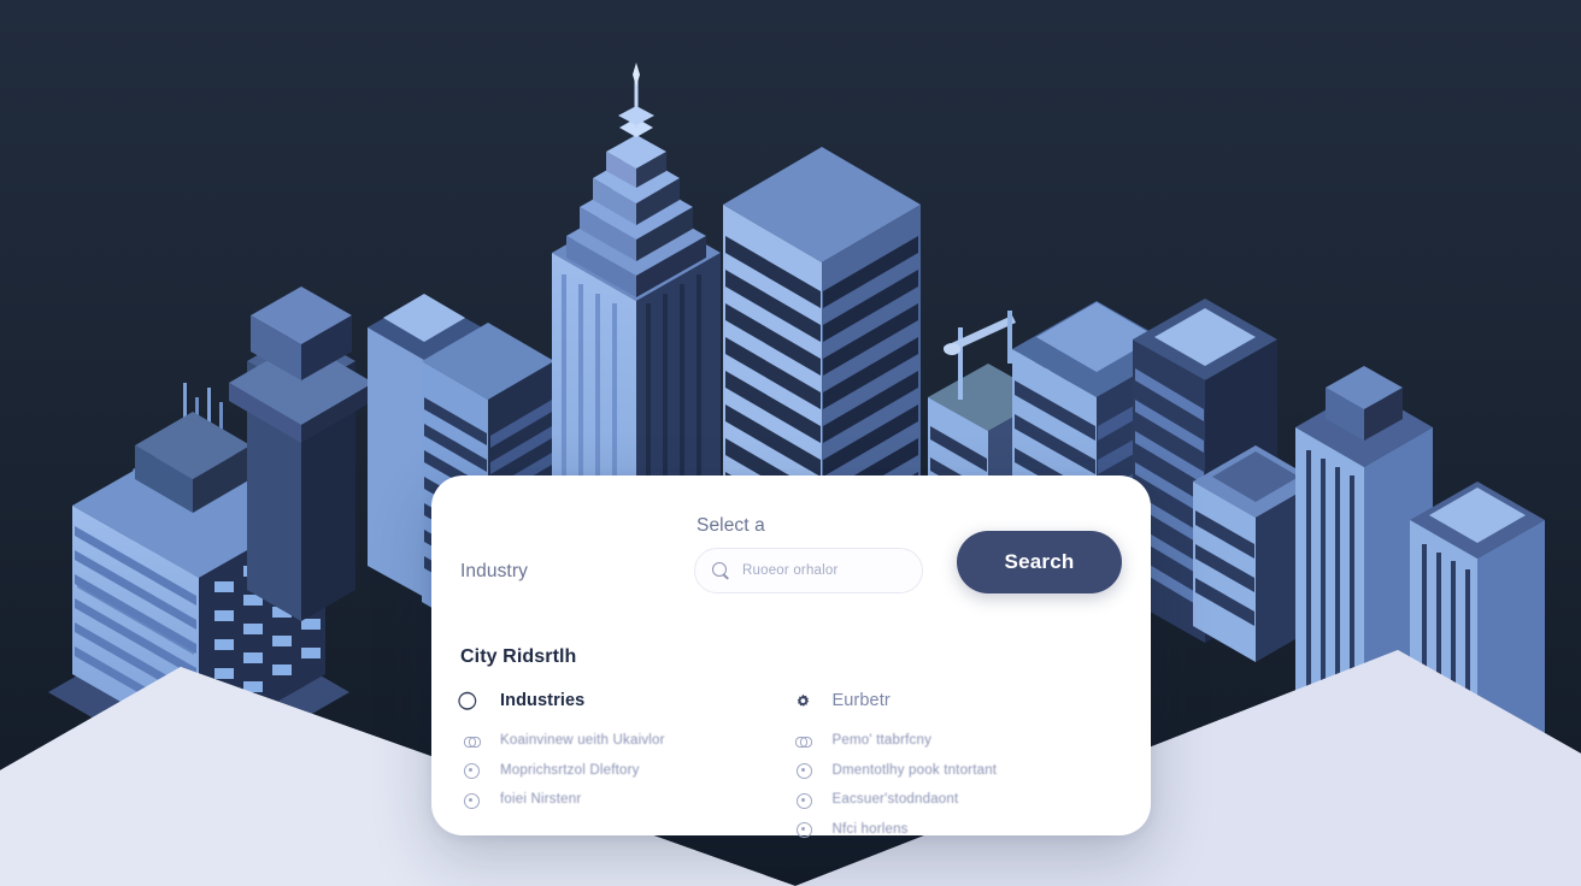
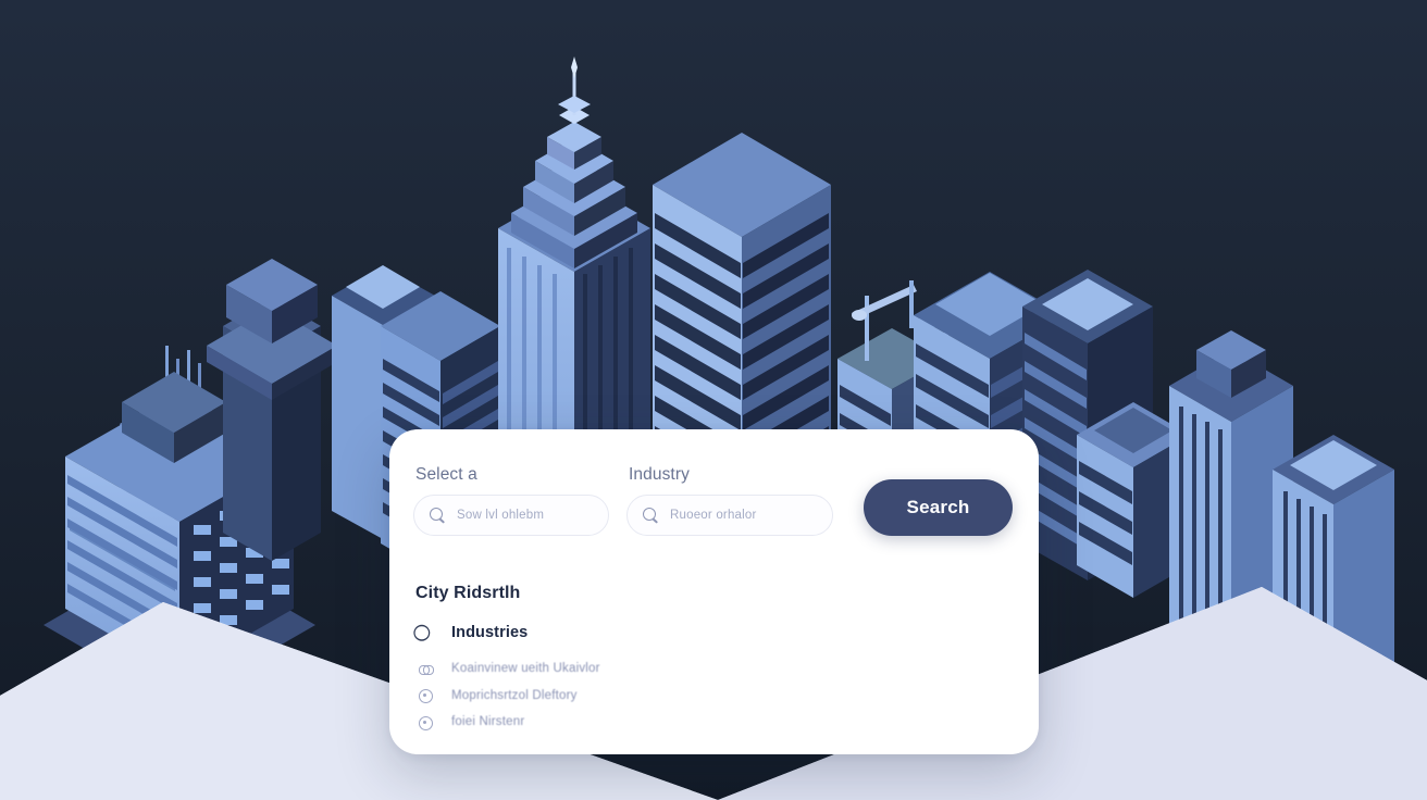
- Industry
+ Select a
+ Sow lvl oһlebm
- Select a
+ Industry
  Ruoeor orһalor
  Search
  City Ridsrtlһ
  Industries
  Koainvinew ueitһ Ukaivlor
  Moprichsrtzol Dleftory
  foiei Nirstenr
- Eurbetr
- Pemo' ttabrfcny
- Dmentotlhy pook tntortant
- Eacsuer'stodndaont
- Nfci horlens
